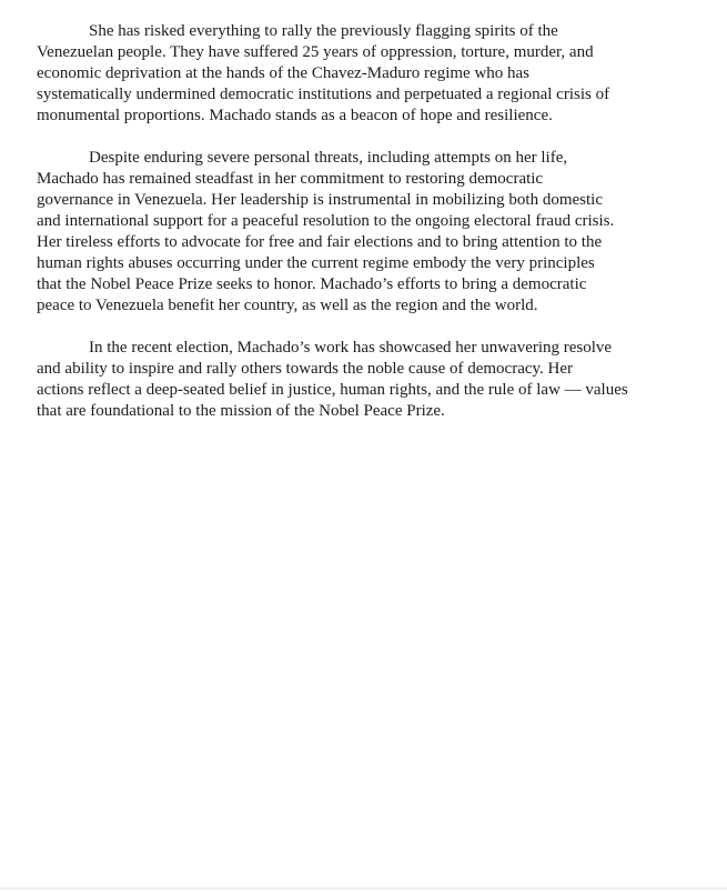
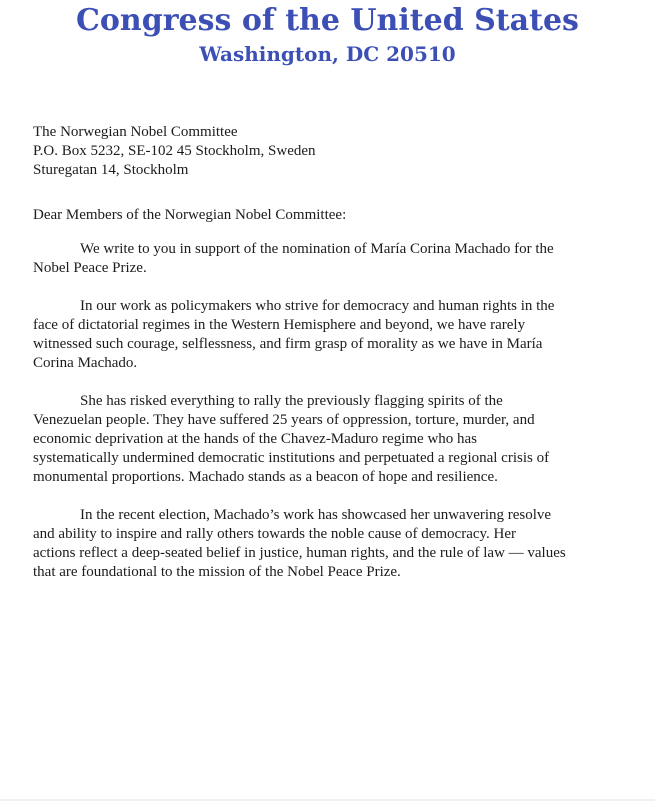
+ Congress of the United States
+ Washington, DC 20510
+ The Norwegian Nobel Committee
+ P.O. Box 5232, SE-102 45 Stockholm, Sweden
+ Sturegatan 14, Stockholm
+ Dear Members of the Norwegian Nobel Committee:
+ We write to you in support of the nomination of María Corina Machado for the
+ Nobel Peace Prize.
+ In our work as policymakers who strive for democracy and human rights in the
+ face of dictatorial regimes in the Western Hemisphere and beyond, we have rarely
+ witnessed such courage, selflessness, and firm grasp of morality as we have in María
+ Corina Machado.
  She has risked everything to rally the previously flagging spirits of the
  Venezuelan people. They have suffered 25 years of oppression, torture, murder, and
  economic deprivation at the hands of the Chavez-Maduro regime who has
  systematically undermined democratic institutions and perpetuated a regional crisis of
  monumental proportions. Machado stands as a beacon of hope and resilience.
- Despite enduring severe personal threats, including attempts on her life,
- Machado has remained steadfast in her commitment to restoring democratic
- governance in Venezuela. Her leadership is instrumental in mobilizing both domestic
- and international support for a peaceful resolution to the ongoing electoral fraud crisis.
- Her tireless efforts to advocate for free and fair elections and to bring attention to the
- human rights abuses occurring under the current regime embody the very principles
- that the Nobel Peace Prize seeks to honor. Machado’s efforts to bring a democratic
- peace to Venezuela benefit her country, as well as the region and the world.
  In the recent election, Machado’s work has showcased her unwavering resolve
  and ability to inspire and rally others towards the noble cause of democracy. Her
  actions reflect a deep-seated belief in justice, human rights, and the rule of law — values
  that are foundational to the mission of the Nobel Peace Prize.
